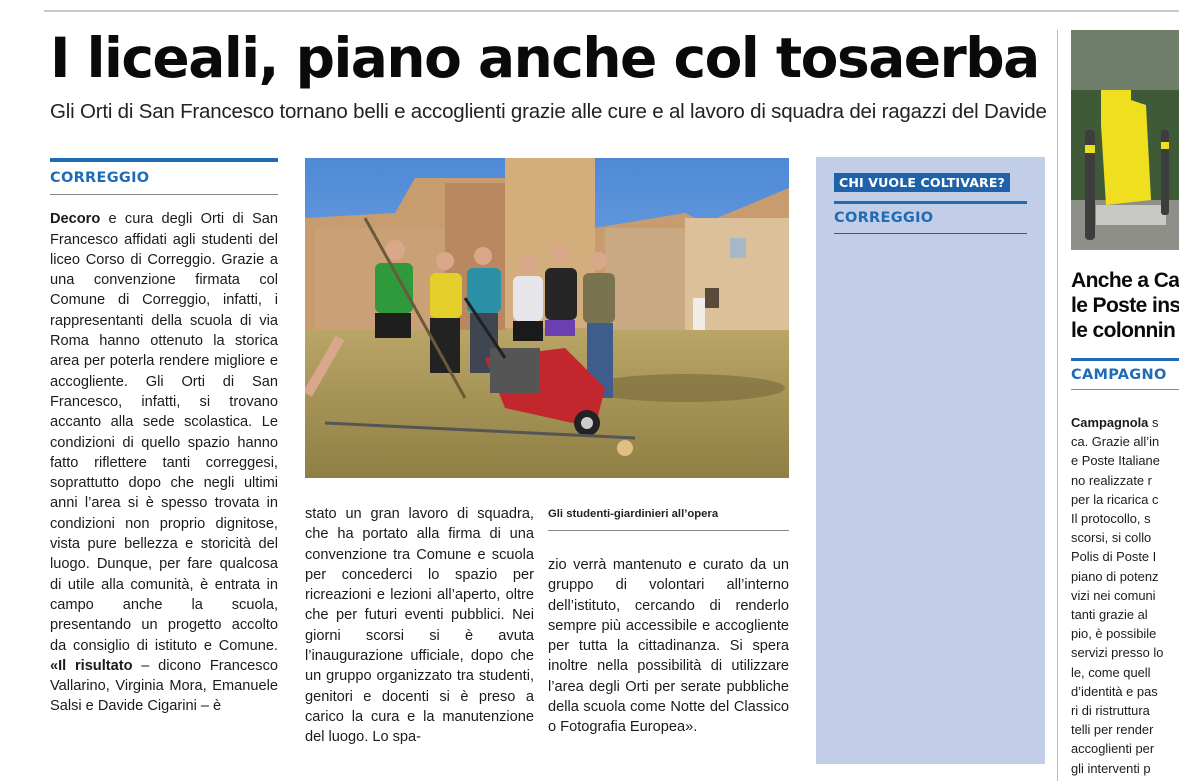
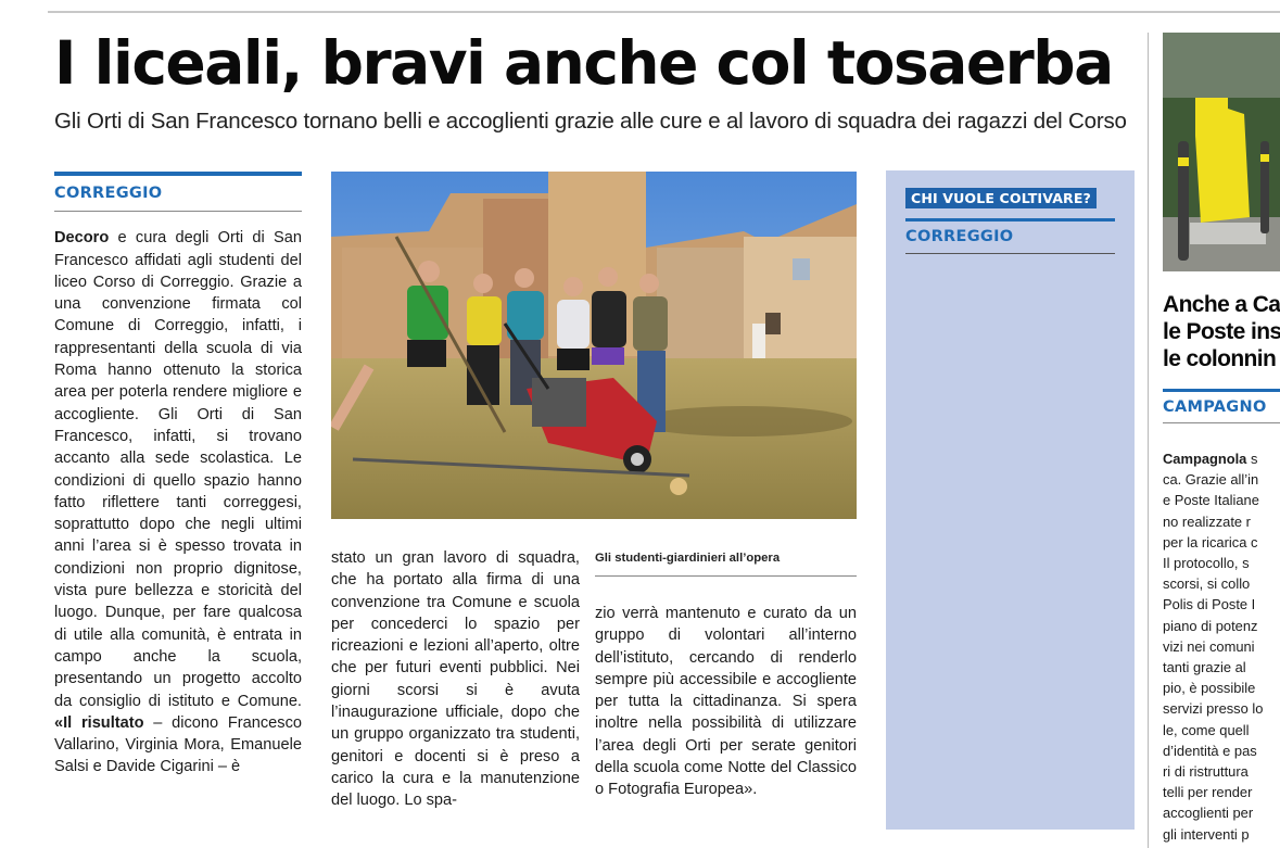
- I liceali, piano anche col tosaerba
+ I liceali, bravi anche col tosaerba
- Gli Orti di San Francesco tornano belli e accoglienti grazie alle cure e al lavoro di squadra dei ragazzi del Davide
+ Gli Orti di San Francesco tornano belli e accoglienti grazie alle cure e al lavoro di squadra dei ragazzi del Corso
  CORREGGIO
  Decoro e cura degli Orti di San Francesco affidati agli studenti del liceo Corso di Correggio. Grazie a una convenzione firmata col Comune di Correggio, infatti, i rappresentanti della scuola di via Roma hanno ottenuto la storica area per poterla rendere migliore e accogliente. Gli Orti di San Francesco, infatti, si trovano accanto alla sede scolastica. Le condizioni di quello spazio hanno fatto riflettere tanti correggesi, soprattutto dopo che negli ultimi anni l’area si è spesso trovata in condizioni non proprio dignitose, vista pure bellezza e storicità del luogo. Dunque, per fare qualcosa di utile alla comunità, è entrata in campo anche la scuola, presentando un progetto accolto da consiglio di istituto e Comune. «Il risultato – dicono Francesco Vallarino, Virginia Mora, Emanuele Salsi e Davide Cigarini – è
  stato un gran lavoro di squadra, che ha portato alla firma di una convenzione tra Comune e scuola per concederci lo spazio per ricreazioni e lezioni all’aperto, oltre che per futuri eventi pubblici. Nei giorni scorsi si è avuta l’inaugurazione ufficiale, dopo che un gruppo organizzato tra studenti, genitori e docenti si è preso a carico la cura e la manutenzione del luogo. Lo spa-
  Gli studenti-giardinieri all’opera
- zio verrà mantenuto e curato da un gruppo di volontari all’interno dell’istituto, cercando di renderlo sempre più accessibile e accogliente per tutta la cittadinanza. Si spera inoltre nella possibilità di utilizzare l’area degli Orti per serate pubbliche della scuola come Notte del Classico o Fotografia Europea».
+ zio verrà mantenuto e curato da un gruppo di volontari all’interno dell’istituto, cercando di renderlo sempre più accessibile e accogliente per tutta la cittadinanza. Si spera inoltre nella possibilità di utilizzare l’area degli Orti per serate genitori della scuola come Notte del Classico o Fotografia Europea».
  CHI VUOLE COLTIVARE?
  CORREGGIO
  Anche a Ca
  le Poste ins
  le colonnin
  CAMPAGNO
  Campagnola s
  ca. Grazie all’in
  e Poste Italiane
  no realizzate r
  per la ricarica c
  Il protocollo, s
  scorsi, si collo
  Polis di Poste I
  piano di potenz
  vizi nei comuni
  tanti grazie al
  pio, è possibile
  servizi presso lo
  le, come quell
  d’identità e pas
  ri di ristruttura
  telli per render
  accoglienti per
  gli interventi p
